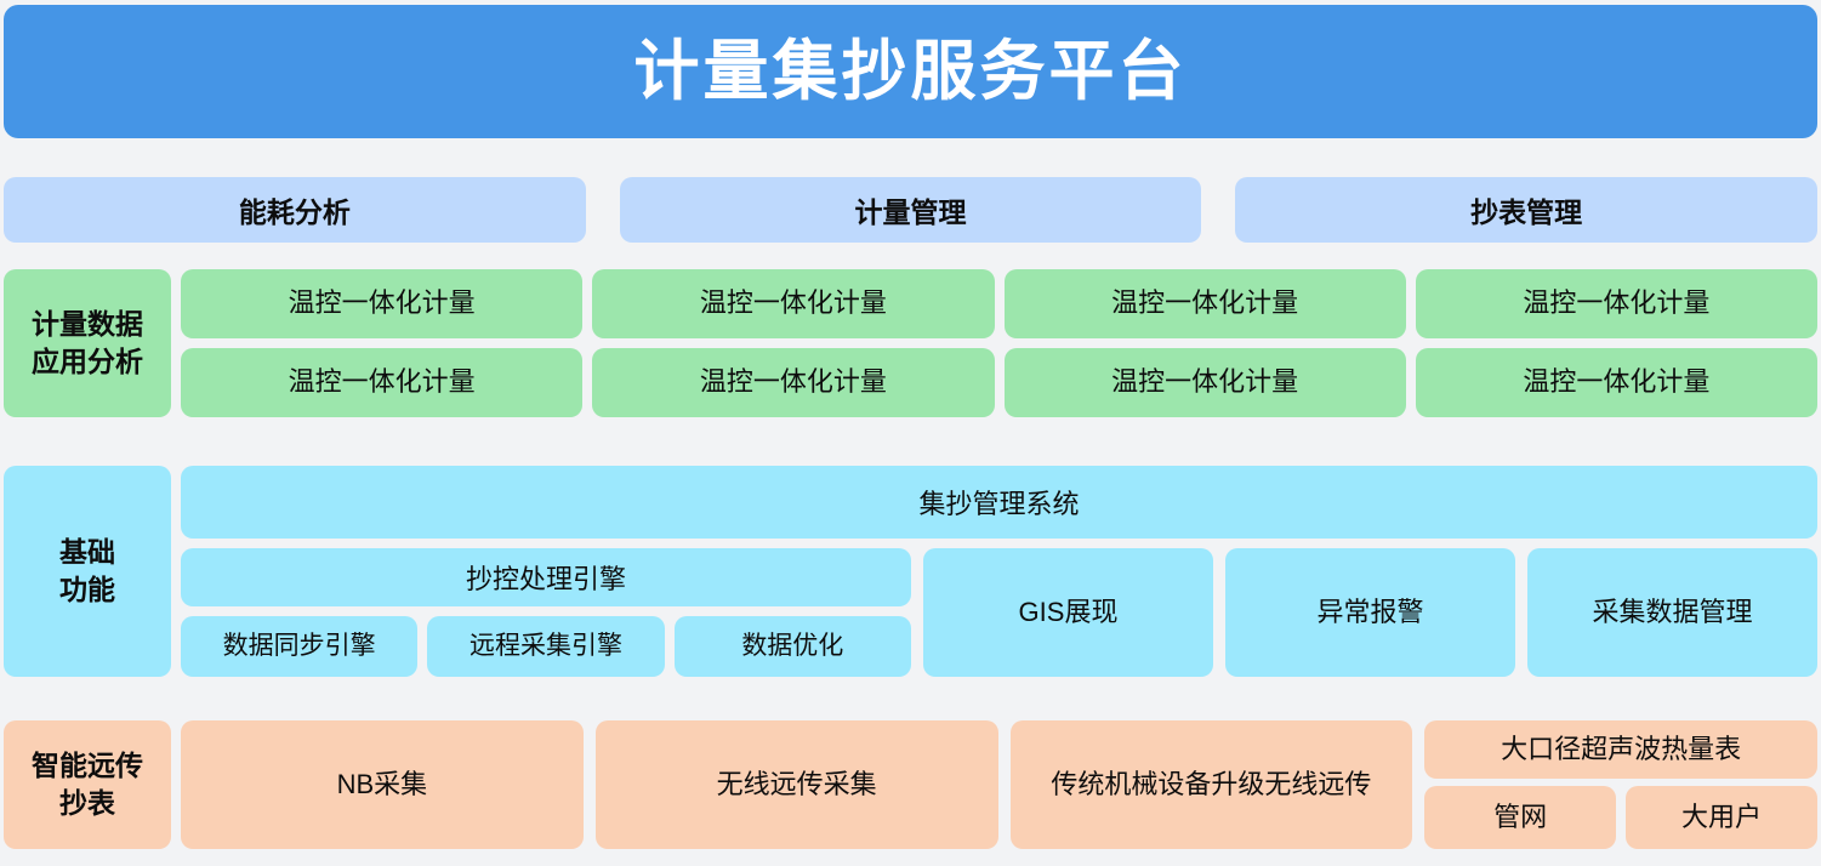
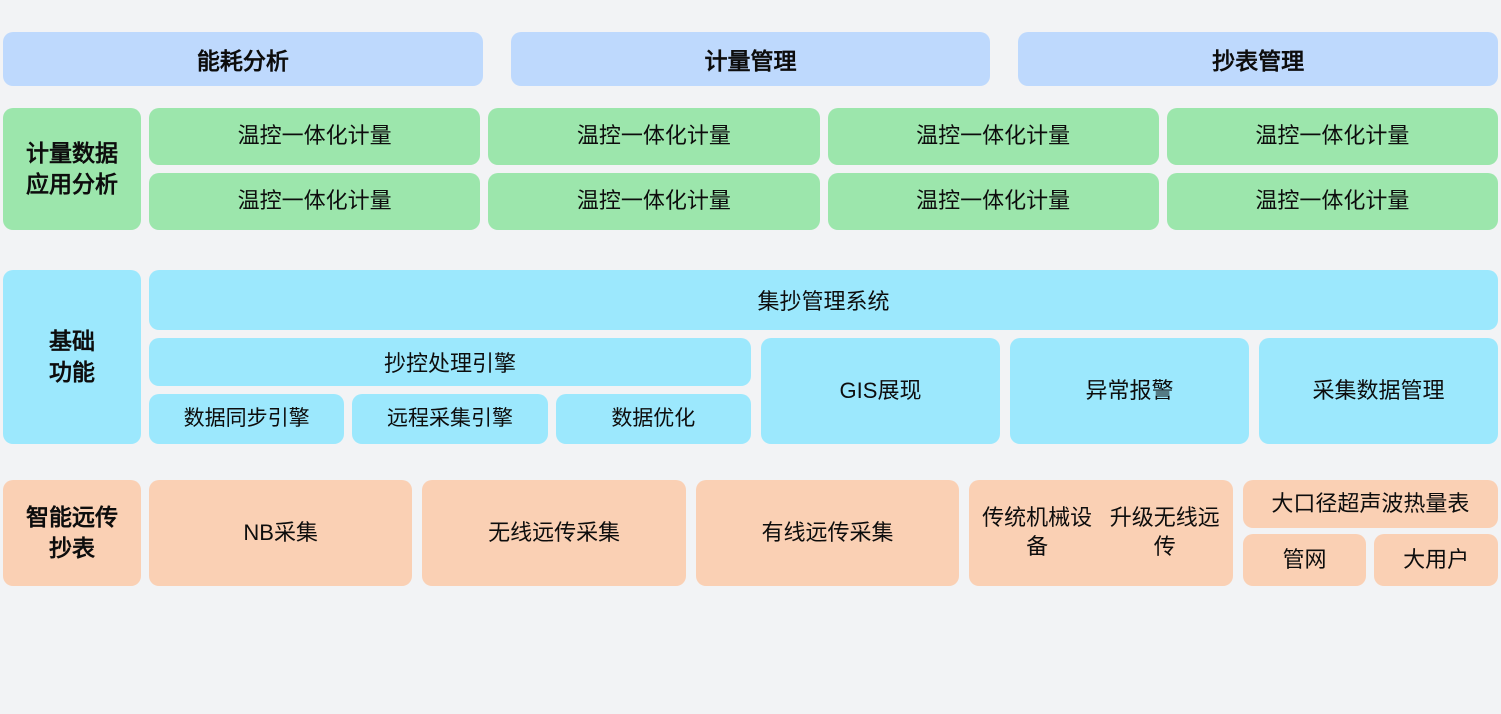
- 计量集抄服务平台
  能耗分析
  计量管理
  抄表管理
  计量数据
  应用分析
  温控一体化计量
  温控一体化计量
  温控一体化计量
  温控一体化计量
  温控一体化计量
  温控一体化计量
  温控一体化计量
  温控一体化计量
  基础
  功能
  集抄管理系统
  抄控处理引擎
  数据同步引擎
  远程采集引擎
  数据优化
  GIS展现
  异常报警
  采集数据管理
  智能远传
  抄表
  NB采集
  无线远传采集
+ 有线远传采集
  传统机械设备
  升级无线远传
  大口径超声波热量表
  管网
  大用户
